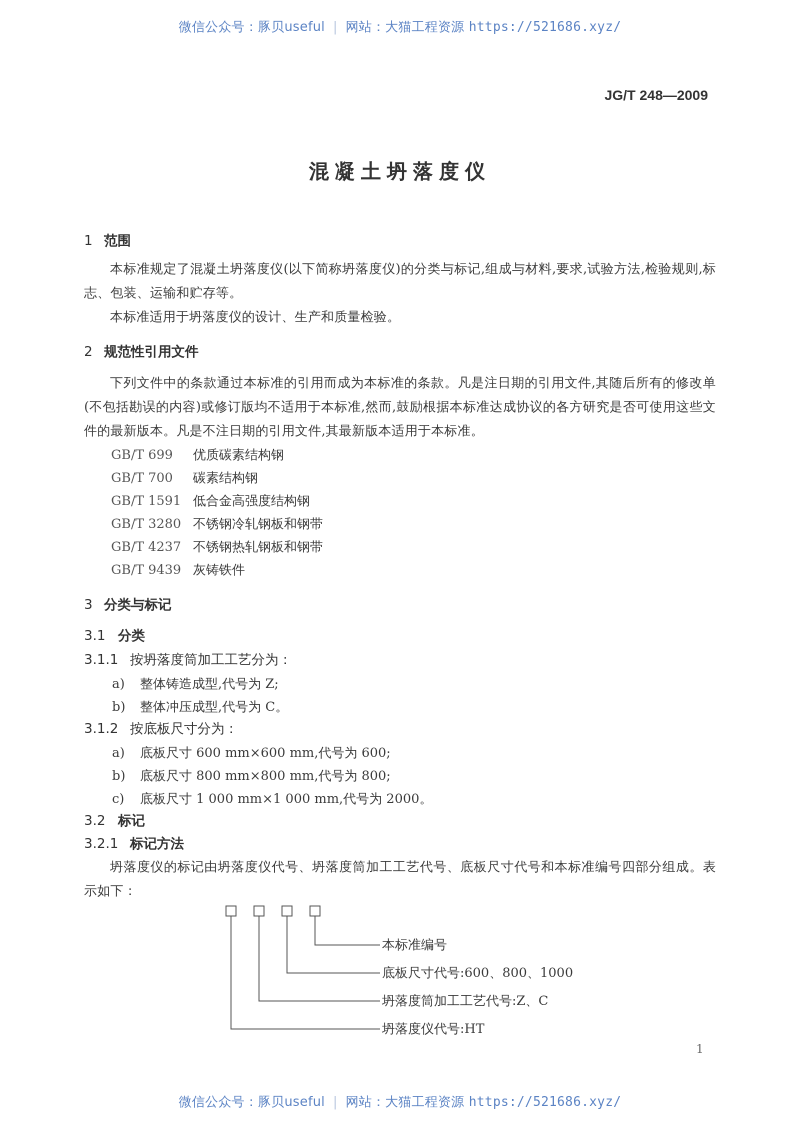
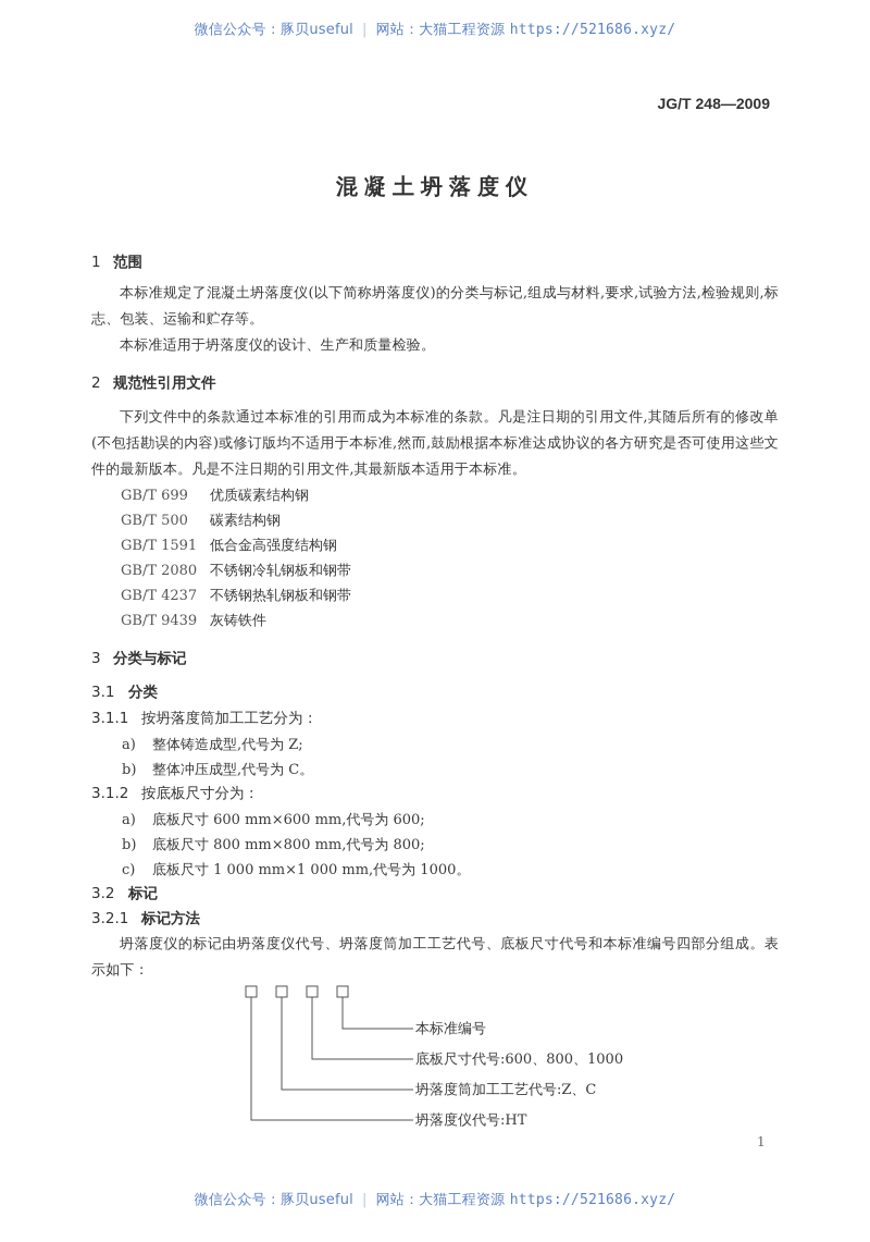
  微信公众号：豚贝useful | 网站：大猫工程资源 https://521686.xyz/
  JG/T 248—2009
  混凝土坍落度仪
  1 范围
  本标准规定了混凝土坍落度仪(以下简称坍落度仪)的分类与标记,组成与材料,要求,试验方法,检验规则,标志、包装、运输和贮存等。
  本标准适用于坍落度仪的设计、生产和质量检验。
  2 规范性引用文件
  下列文件中的条款通过本标准的引用而成为本标准的条款。凡是注日期的引用文件,其随后所有的修改单(不包括勘误的内容)或修订版均不适用于本标准,然而,鼓励根据本标准达成协议的各方研究是否可使用这些文件的最新版本。凡是不注日期的引用文件,其最新版本适用于本标准。
  GB/T 699 优质碳素结构钢
- GB/T 700 碳素结构钢
+ GB/T 500 碳素结构钢
  GB/T 1591 低合金高强度结构钢
- GB/T 3280 不锈钢冷轧钢板和钢带
+ GB/T 2080 不锈钢冷轧钢板和钢带
  GB/T 4237 不锈钢热轧钢板和钢带
  GB/T 9439 灰铸铁件
  3 分类与标记
  3.1 分类
  3.1.1 按坍落度筒加工工艺分为：
  a) 整体铸造成型,代号为 Z;
  b) 整体冲压成型,代号为 C。
  3.1.2 按底板尺寸分为：
  a) 底板尺寸 600 mm×600 mm,代号为 600;
  b) 底板尺寸 800 mm×800 mm,代号为 800;
- c) 底板尺寸 1 000 mm×1 000 mm,代号为 2000。
+ c) 底板尺寸 1 000 mm×1 000 mm,代号为 1000。
  3.2 标记
  3.2.1 标记方法
  坍落度仪的标记由坍落度仪代号、坍落度筒加工工艺代号、底板尺寸代号和本标准编号四部分组成。表示如下：
  本标准编号
  底板尺寸代号:600、800、1000
  坍落度筒加工工艺代号:Z、C
  坍落度仪代号:HT
  1
  微信公众号：豚贝useful | 网站：大猫工程资源 https://521686.xyz/
